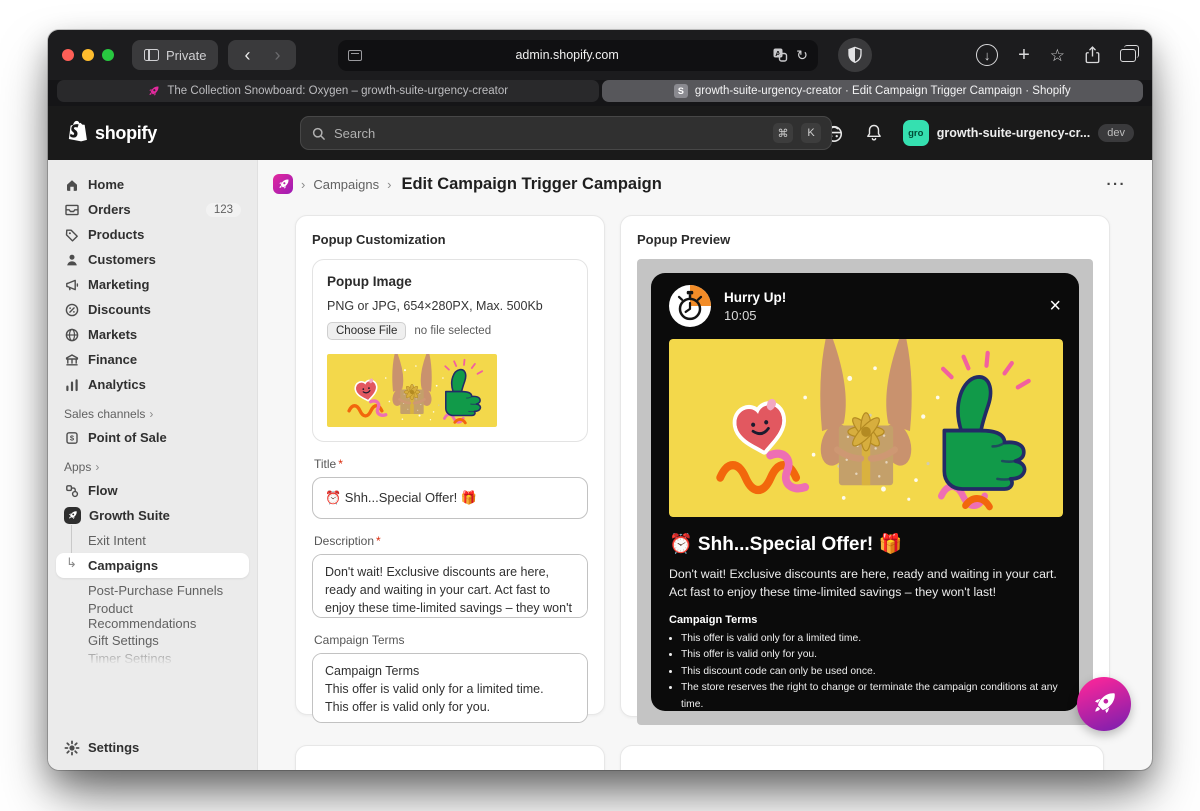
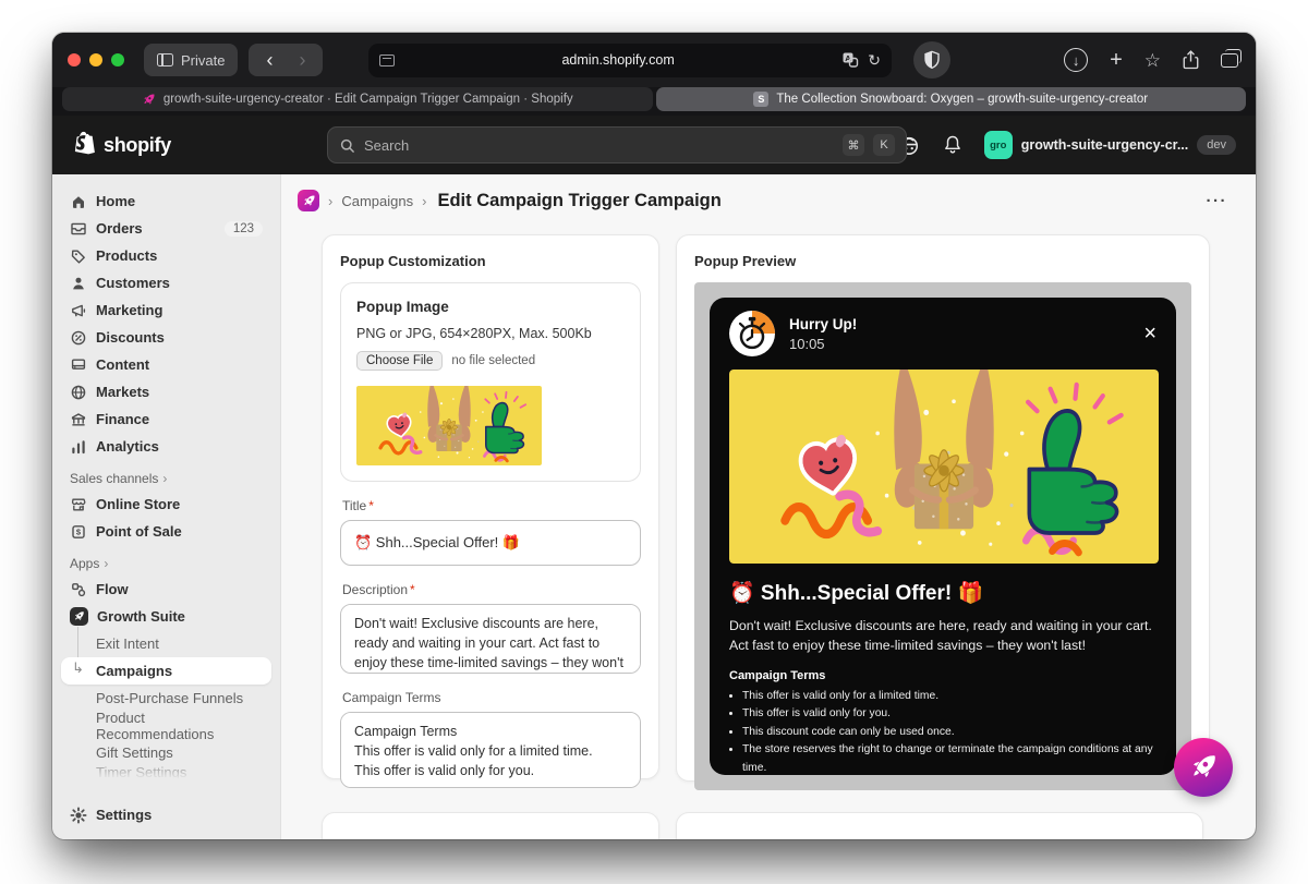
  Private
  ‹
  ›
  admin.shopify.com
  A
  ↻
  ↓
  +
  ☆
- The Collection Snowboard: Oxygen – growth-suite-urgency-creator
+ growth-suite-urgency-creator · Edit Campaign Trigger Campaign · Shopify
  S
- growth-suite-urgency-creator · Edit Campaign Trigger Campaign · Shopify
+ The Collection Snowboard: Oxygen – growth-suite-urgency-creator
  shopify
  Search
  ⌘
  K
  gro
  growth-suite-urgency-cr...
  dev
  Home
  Orders
  123
  Products
  Customers
  Marketing
  Discounts
+ Content
  Markets
  Finance
  Analytics
  Sales channels
  ›
+ Online Store
  $
  Point of Sale
  Apps
  ›
  Flow
  Growth Suite
  Exit Intent
  ↳
  Campaigns
  Post-Purchase Funnels
  Product Recommendations
  Gift Settings
  Timer Settings
  Settings
  ›
  Campaigns
  ›
  Edit Campaign Trigger Campaign
  ···
  Popup Customization
  Popup Image
  PNG or JPG, 654×280PX, Max. 500Kb
  Choose File
  no file selected
  Title *
  ⏰ Shh...Special Offer! 🎁
  Description *
  Campaign Terms
  Campaign Terms
  This offer is valid only for a limited time.
  This offer is valid only for you.
  Popup Preview
  Hurry Up!
  10:05
  ×
  ⏰ Shh...Special Offer! 🎁
  Don't wait! Exclusive discounts are here, ready and waiting in your cart. Act fast to enjoy these time-limited savings – they won't last!
  Campaign Terms
  This offer is valid only for a limited time.
  This offer is valid only for you.
  This discount code can only be used once.
  The store reserves the right to change or terminate the campaign conditions at any time.
